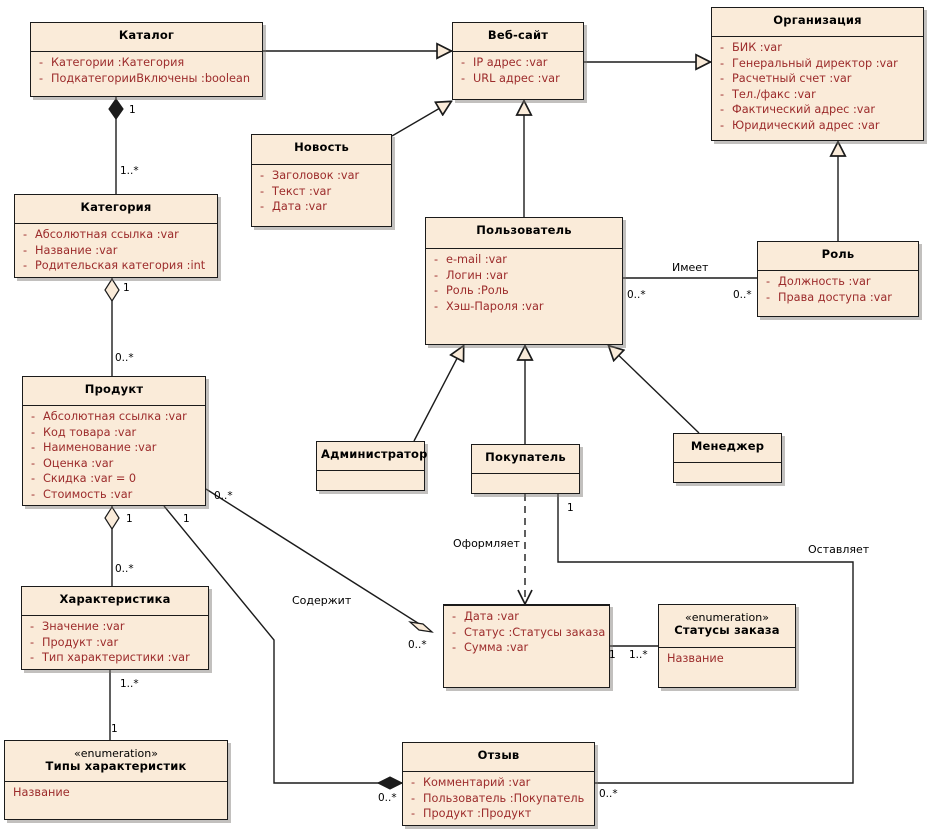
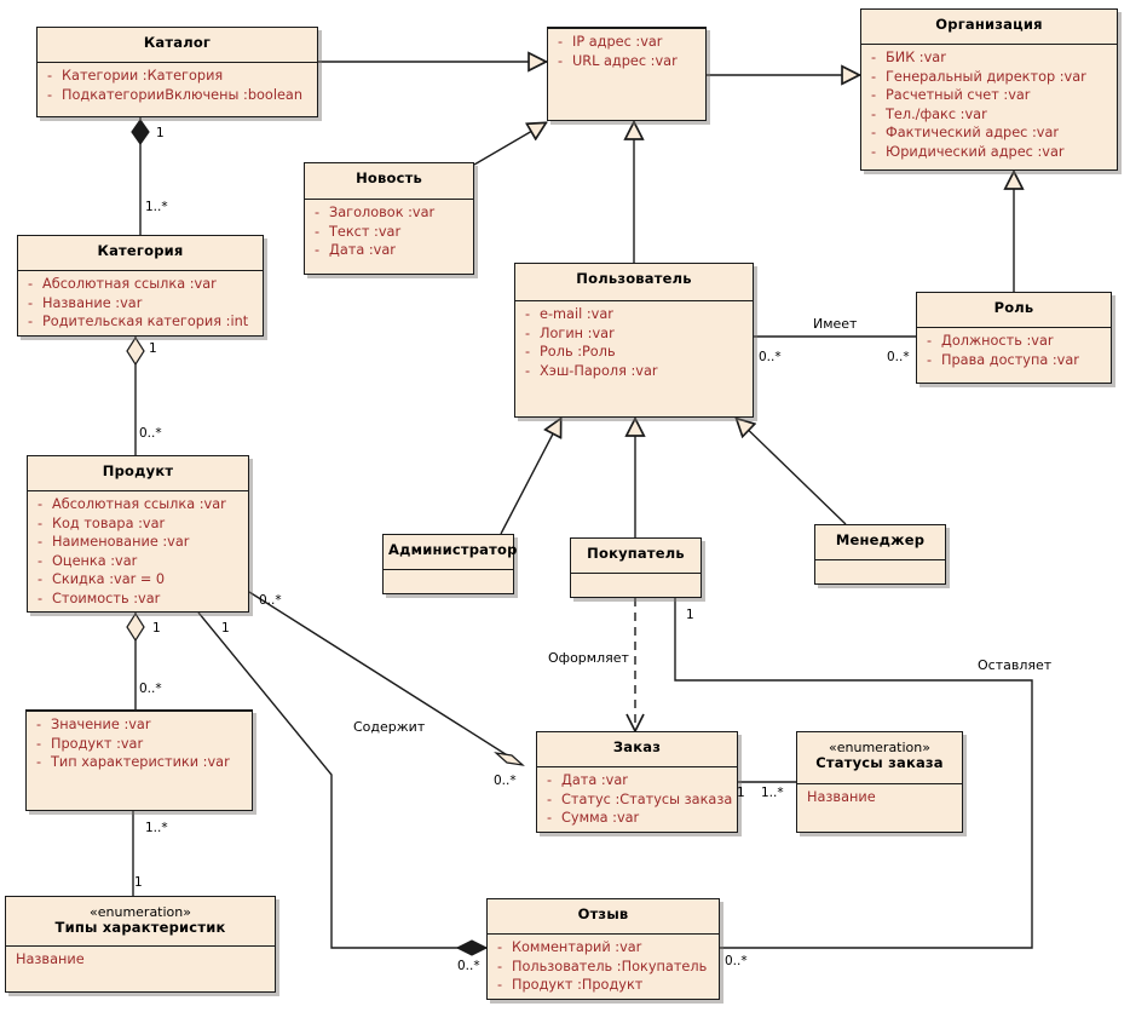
  Каталог
  -
  Категории :Категория
  -
  ПодкатегорииВключены :boolean
  Категория
  -
  Абсолютная ссылка :var
  -
  Название :var
  -
  Родительская категория :int
  Продукт
  -
  Абсолютная ссылка :var
  -
  Код товара :var
  -
  Наименование :var
  -
  Оценка :var
  -
  Скидка :var = 0
  -
  Стоимость :var
- Характеристика
  -
  Значение :var
  -
  Продукт :var
  -
  Тип характеристики :var
  «enumeration»
  Типы характеристик
  Название
  Новость
  -
  Заголовок :var
  -
  Текст :var
  -
  Дата :var
- Веб-сайт
  -
  IP адрес :var
  -
  URL адрес :var
  Организация
  -
  БИК :var
  -
  Генеральный директор :var
  -
  Расчетный счет :var
  -
  Тел./факс :var
  -
  Фактический адрес :var
  -
  Юридический адрес :var
  Пользователь
  -
  e-mail :var
  -
  Логин :var
  -
  Роль :Роль
  -
  Хэш-Пароля :var
  Роль
  -
  Должность :var
  -
  Права доступа :var
  Администратор
  Покупатель
  Менеджер
+ Заказ
  -
  Дата :var
  -
  Статус :Статусы заказа
  -
  Сумма :var
  «enumeration»
  Статусы заказа
  Название
  Отзыв
  -
  Комментарий :var
  -
  Пользователь :Покупатель
  -
  Продукт :Продукт
  Имеет
  Оформляет
  Содержит
  Оставляет
  1
  1..*
  1
  0..*
  1
  0..*
  1..*
  1
  0..*
  0..*
  1
  0..*
  0..*
  0..*
  1
  0..*
  1
  1..*
